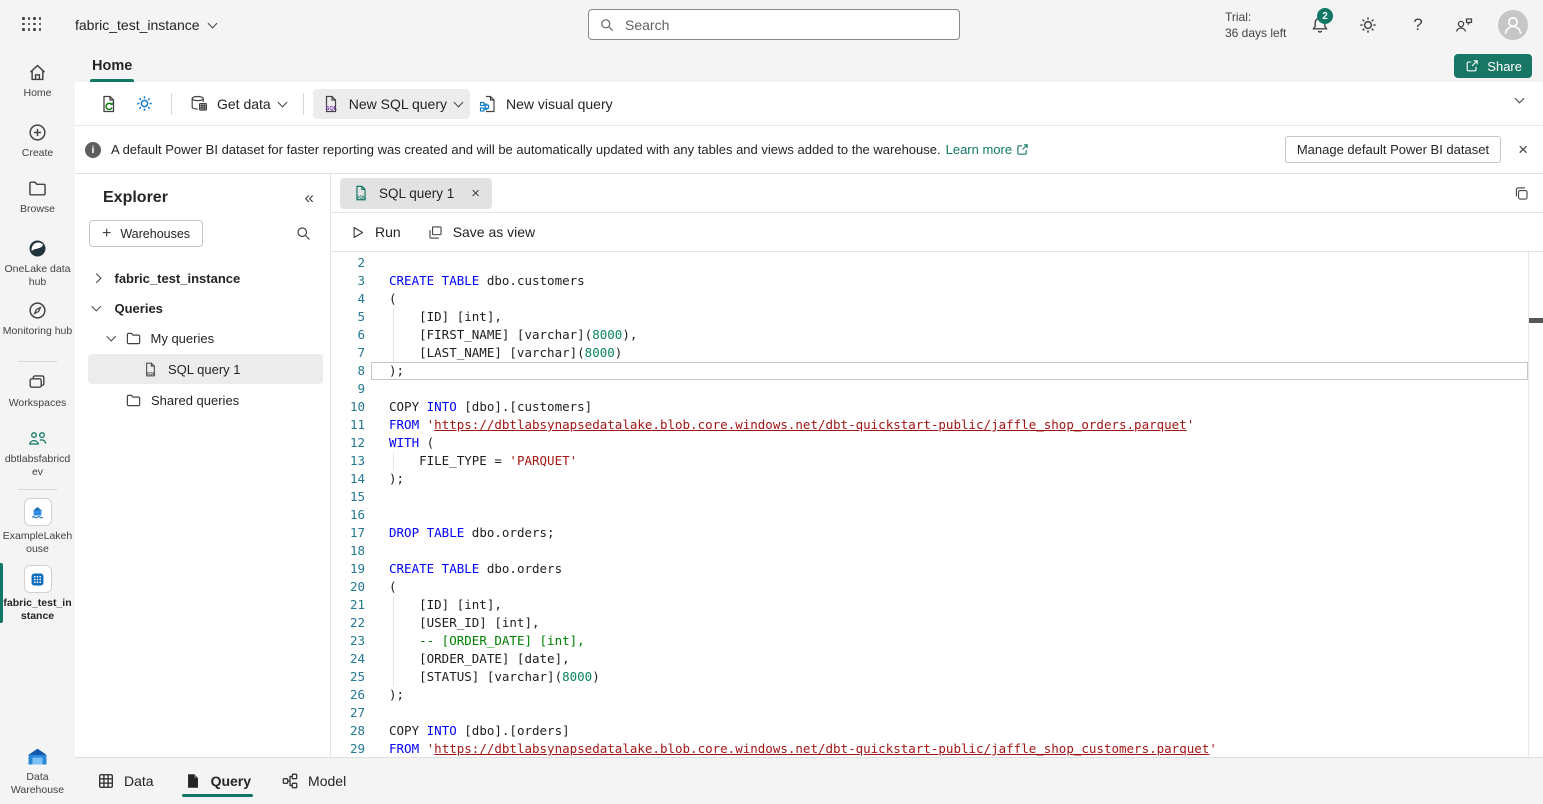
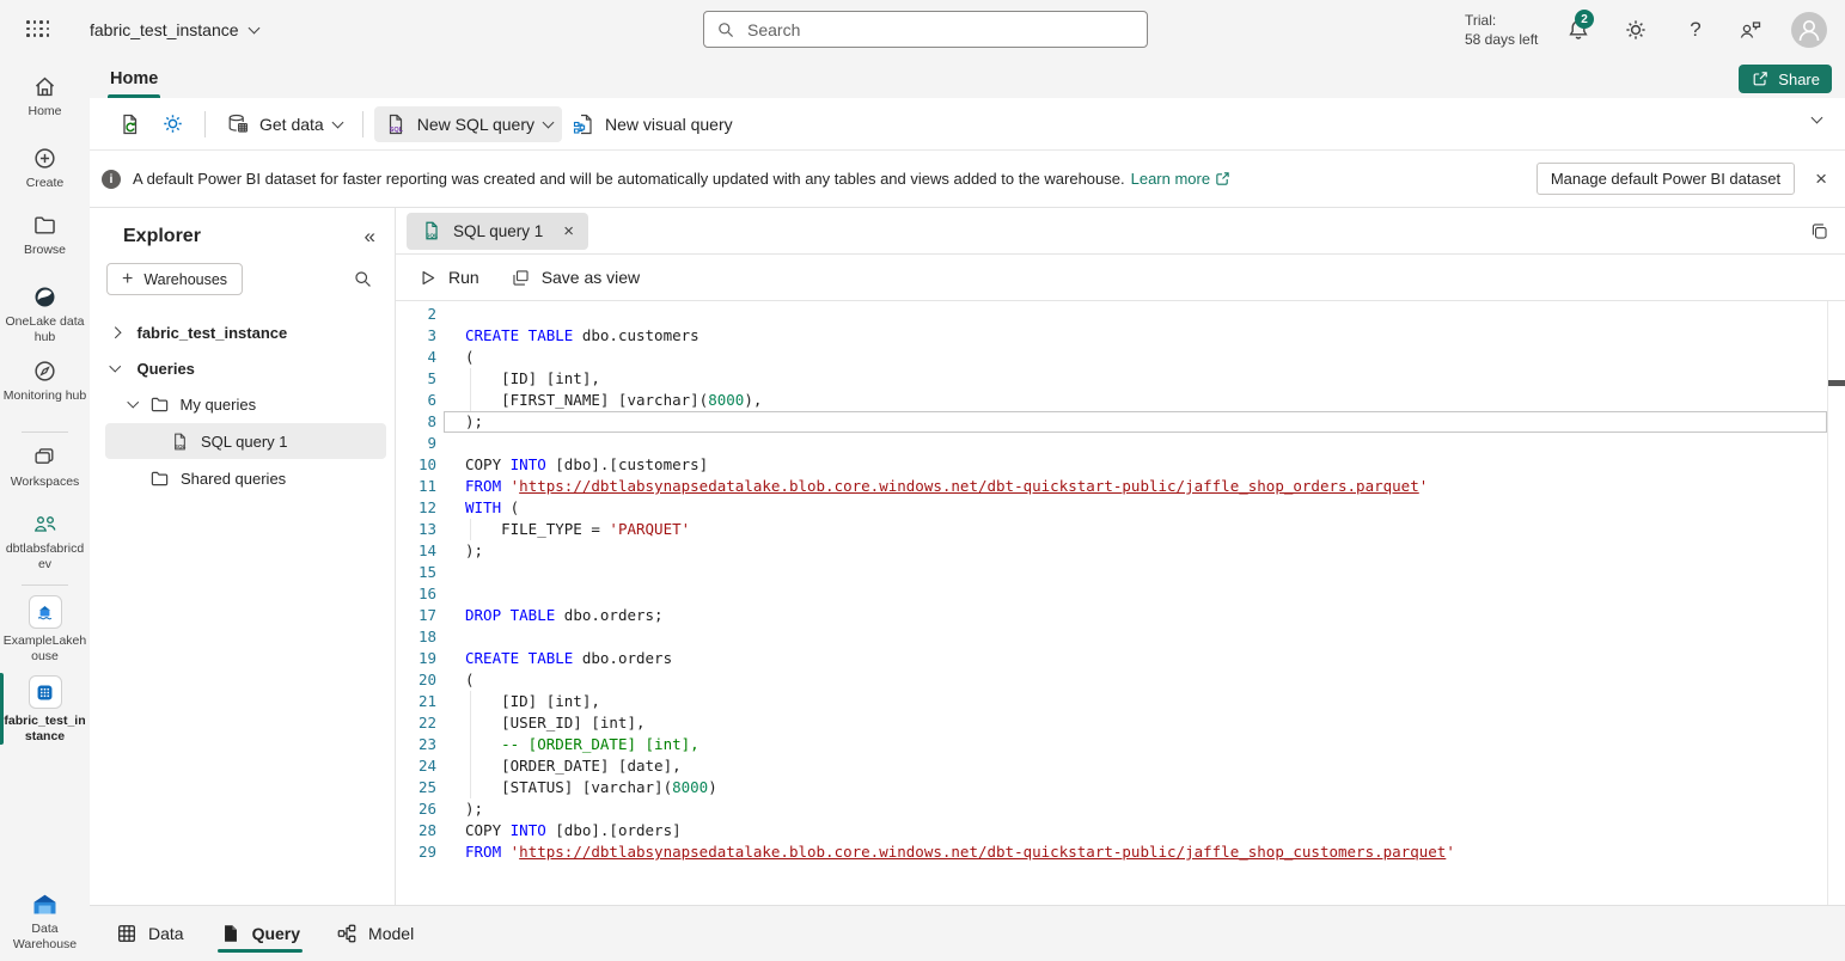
  fabric_test_instance
  Search
  Trial:
- 36 days left
+ 58 days left
  2
  ?
  Home
  Share
  Get data
  New SQL query
  New visual query
  i
  A default Power BI dataset for faster reporting was created and will be automatically updated with any tables and views added to the warehouse.
  Learn more
  Manage default Power BI dataset
  ×
  Home
  Create
  Browse
  OneLake data hub
  Monitoring hub
  Workspaces
  dbtlabsfabricdev
  ExampleLakehouse
  fabric_test_instance
  Data Warehouse
  Explorer
  «
  +
  Warehouses
  fabric_test_instance
  Queries
  My queries
  SQL query 1
  Shared queries
  SQL query 1
  ×
  Run
  Save as view
  2
  3
  CREATE TABLE dbo.customers
  4
  (
  5
  [ID] [int],
  6
  [FIRST_NAME] [varchar](8000),
- 7
- [LAST_NAME] [varchar](8000)
  8
  );
  9
  10
  COPY INTO [dbo].[customers]
  11
  FROM 'https://dbtlabsynapsedatalake.blob.core.windows.net/dbt-quickstart-public/jaffle_shop_orders.parquet'
  12
  WITH (
  13
  FILE_TYPE = 'PARQUET'
  14
  );
  15
  16
  17
  DROP TABLE dbo.orders;
  18
  19
  CREATE TABLE dbo.orders
  20
  (
  21
  [ID] [int],
  22
  [USER_ID] [int],
  23
  -- [ORDER_DATE] [int],
  24
  [ORDER_DATE] [date],
  25
  [STATUS] [varchar](8000)
  26
  );
- 27
  28
  COPY INTO [dbo].[orders]
  29
  FROM 'https://dbtlabsynapsedatalake.blob.core.windows.net/dbt-quickstart-public/jaffle_shop_customers.parquet'
  Data
  Query
  Model
